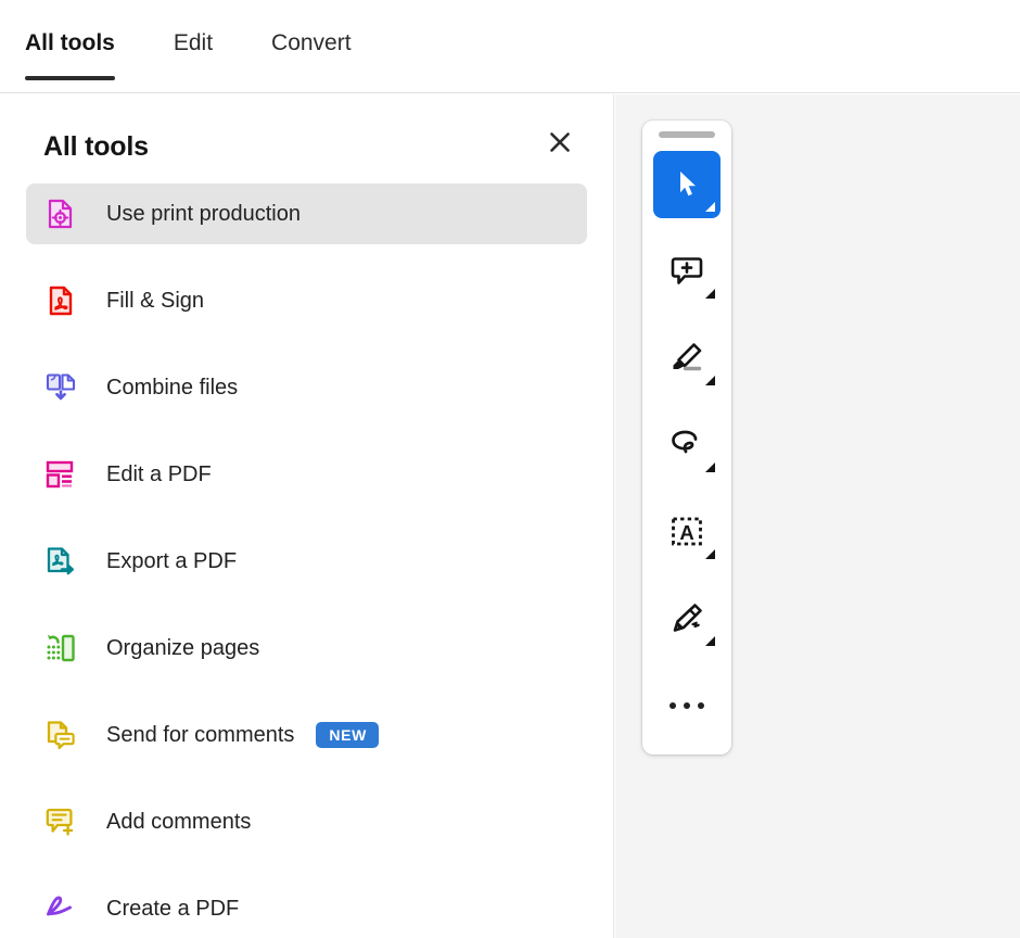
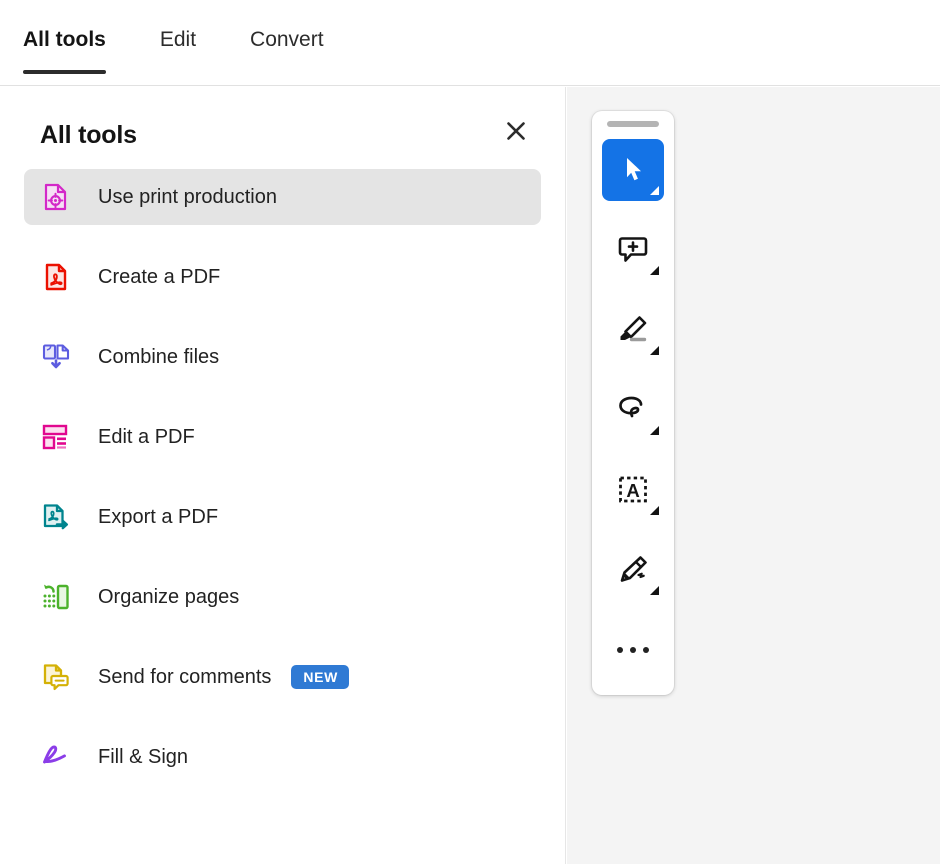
  All tools
  Edit
  Convert
  All tools
  Use print production
- Fill & Sign
+ Create a PDF
  Combine files
  Edit a PDF
  Export a PDF
  Organize pages
  Send for comments
  NEW
- Add comments
- Create a PDF
+ Fill & Sign
  A
